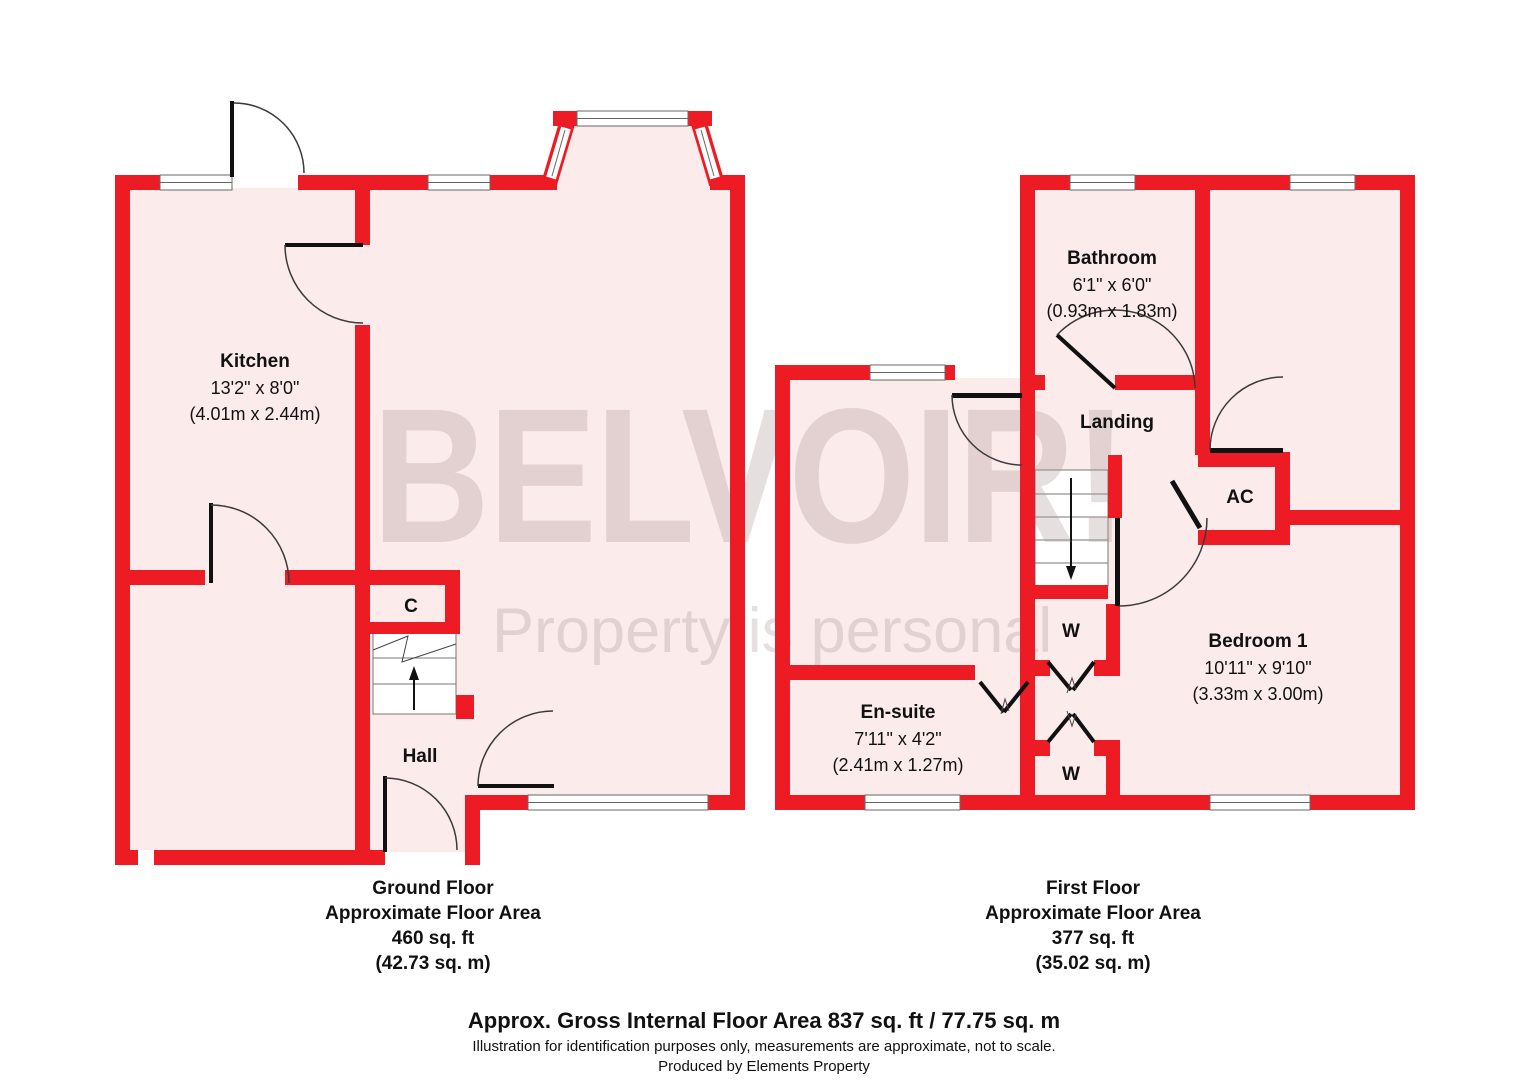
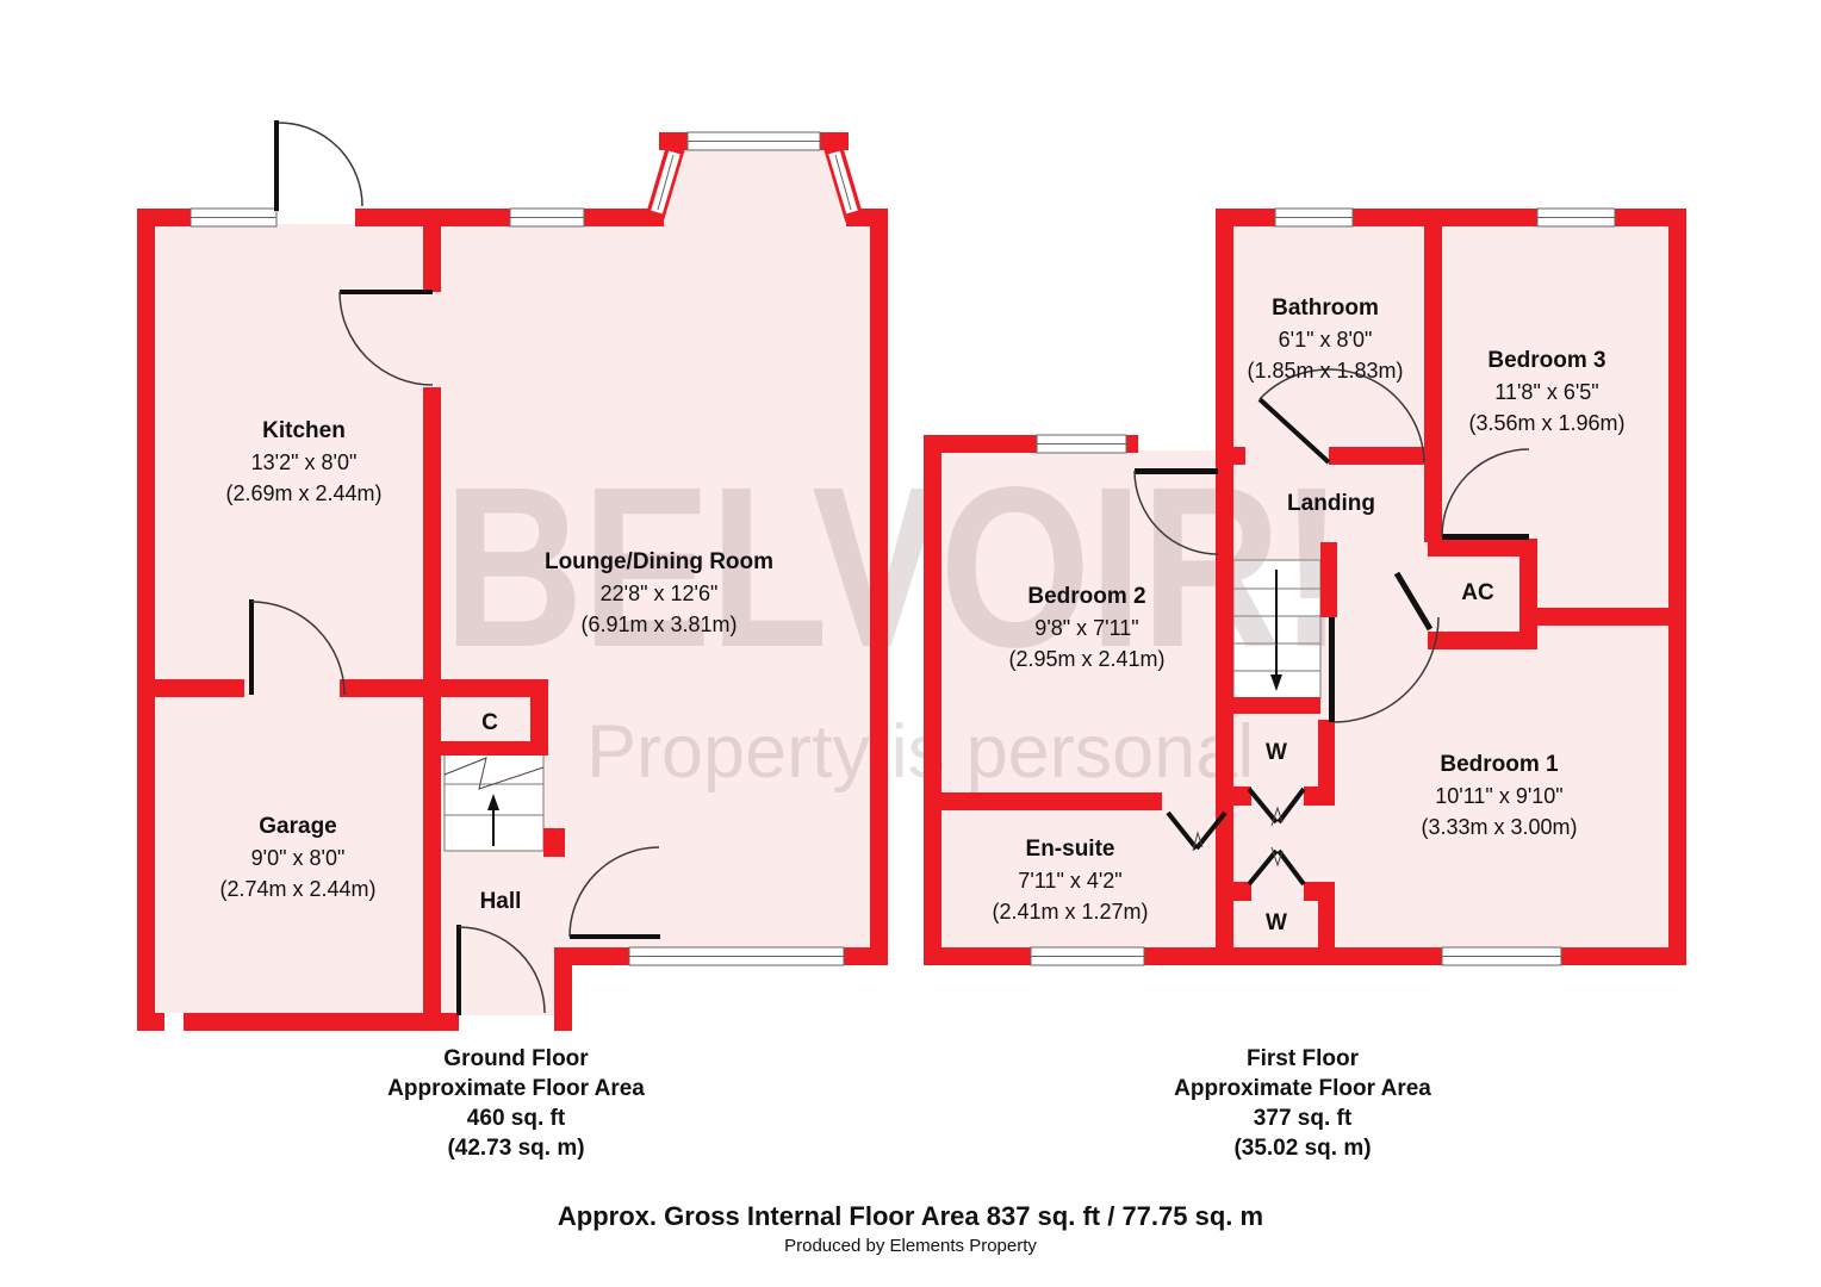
  BELOIR!
  Property i personl
  Kitchen
  13'2" x 8'0"
- (4.01m x 2.44m)
+ (2.69m x 2.44m)
+ Lounge/Dining Room
+ 22'8" x 12'6"
+ (6.91m x 3.81m)
+ Garage
+ 9'0" x 8'0"
+ (2.74m x 2.44m)
  Hall
  C
  Bathroom
- 6'1" x 6'0"
+ 6'1" x 8'0"
- (0.93m x 1.83m)
+ (1.85m x 1.83m)
+ Bedroom 3
+ 11'8" x 6'5"
+ (3.56m x 1.96m)
  Landing
+ Bedroom 2
+ 9'8" x 7'11"
+ (2.95m x 2.41m)
  AC
  Bedroom 1
  10'11" x 9'10"
  (3.33m x 3.00m)
  En-suite
  7'11" x 4'2"
  (2.41m x 1.27m)
  W
  W
  Ground Floor
  Approximate Floor Area
  460 sq. ft
  (42.73 sq. m)
  First Floor
  Approximate Floor Area
  377 sq. ft
  (35.02 sq. m)
  Approx. Gross Internal Floor Area 837 sq. ft / 77.75 sq. m
- Illustration for identification purposes only, measurements are approximate, not to scale.
  Produced by Elements Property
